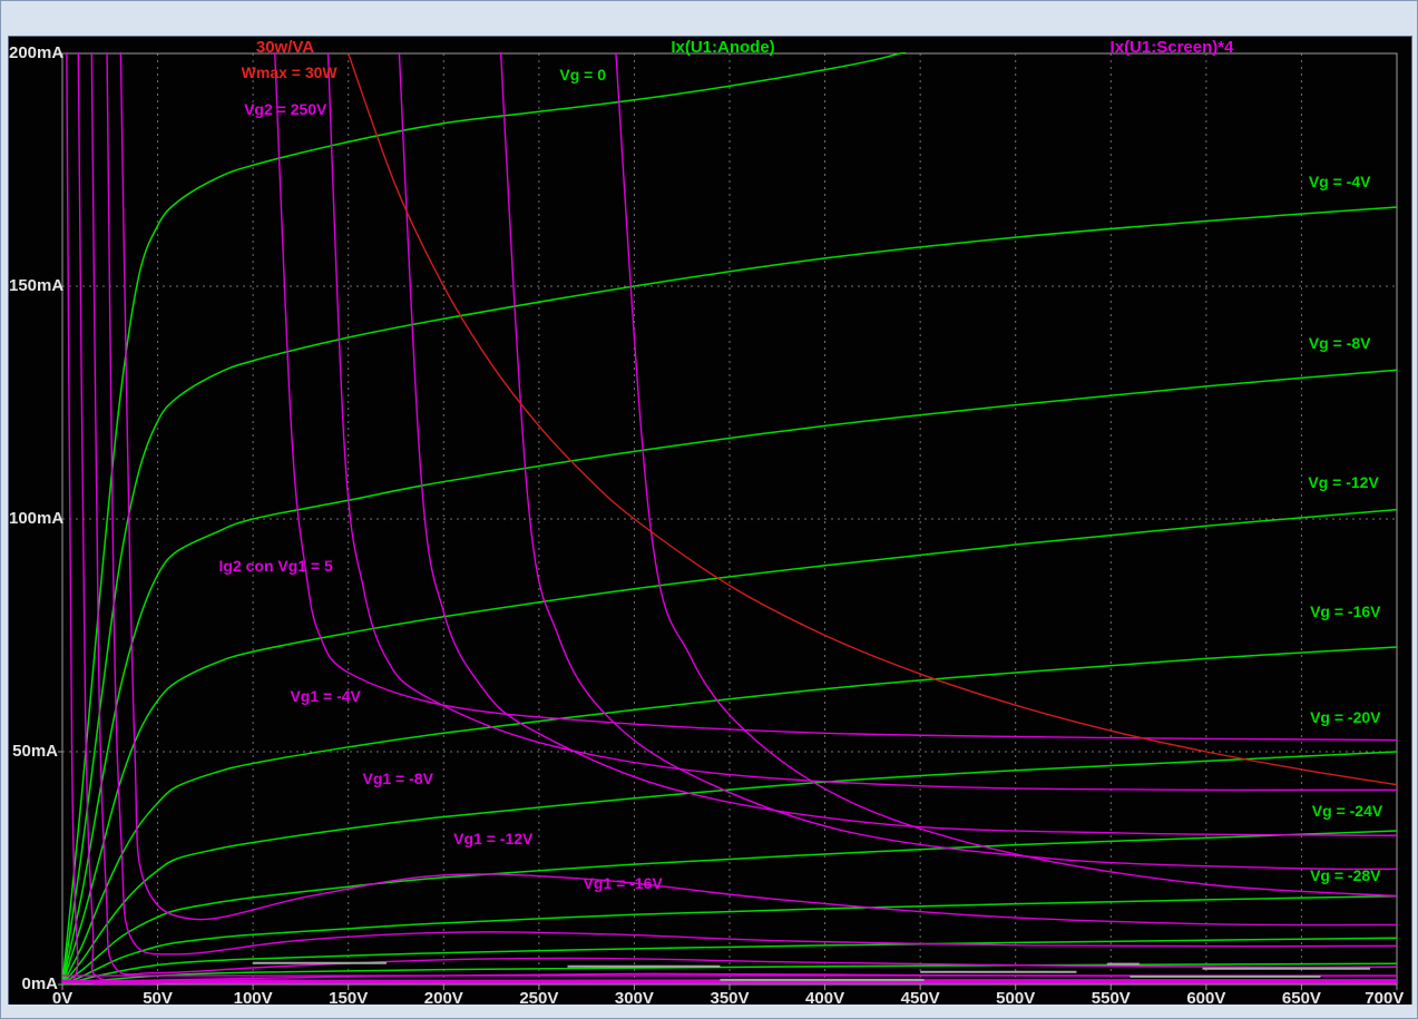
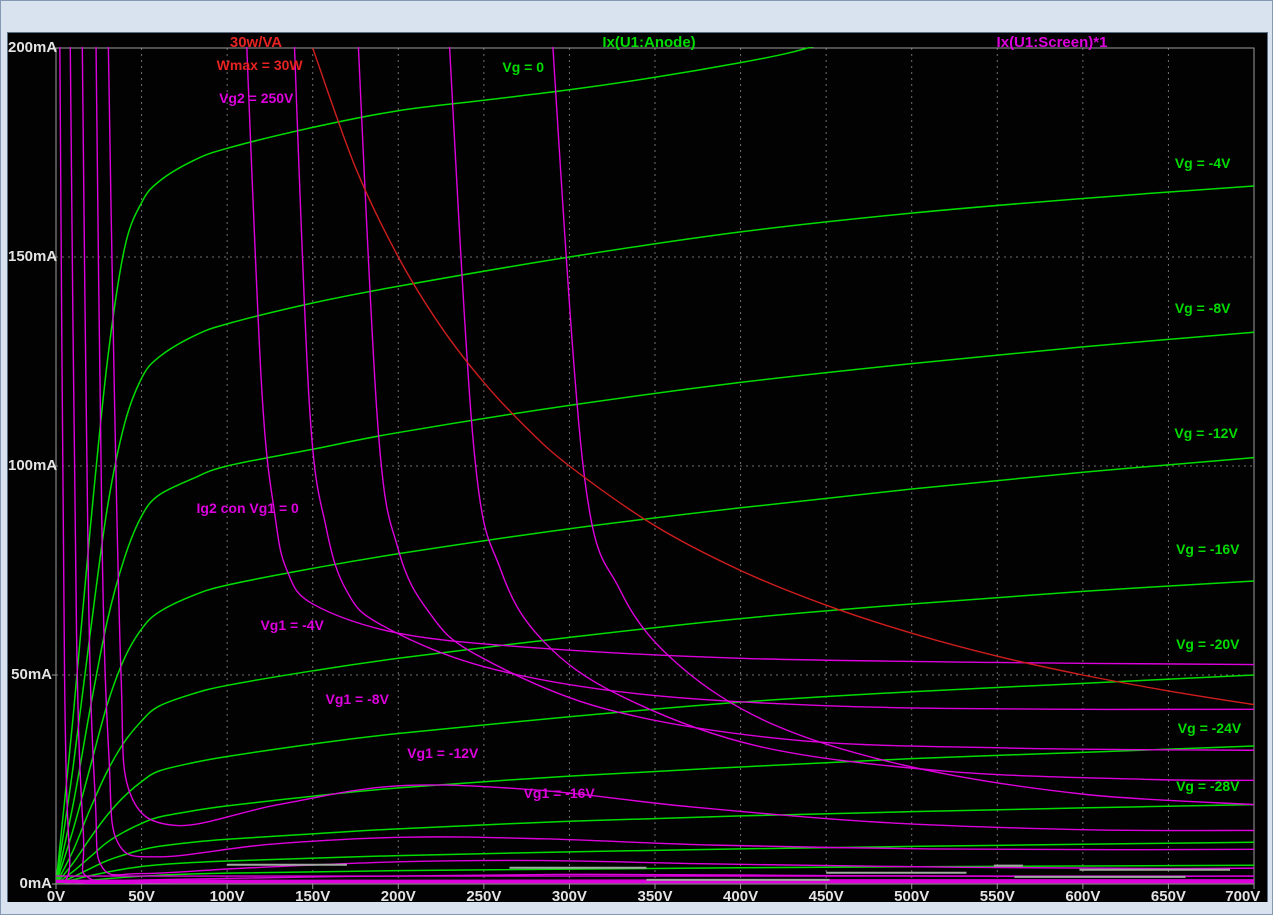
  30w/VA
  Ix(U1:Anode)
- Ix(U1:Screen)*4
+ Ix(U1:Screen)*1
  Wmax = 30W
  Vg2 = 250V
  Vg = 0
- Ig2 con Vg1 = 5
+ Ig2 con Vg1 = 0
  Vg1 = -4V
  Vg1 = -8V
  Vg1 = -12V
  Vg1 = -16V
  Vg = -4V
  Vg = -8V
  Vg = -12V
  Vg = -16V
  Vg = -20V
  Vg = -24V
  Vg = -28V
  0mA
  50mA
  100mA
  150mA
  200mA
  0V
  50V
  100V
  150V
  200V
  250V
  300V
  350V
  400V
  450V
  500V
  550V
  600V
  650V
  700V
